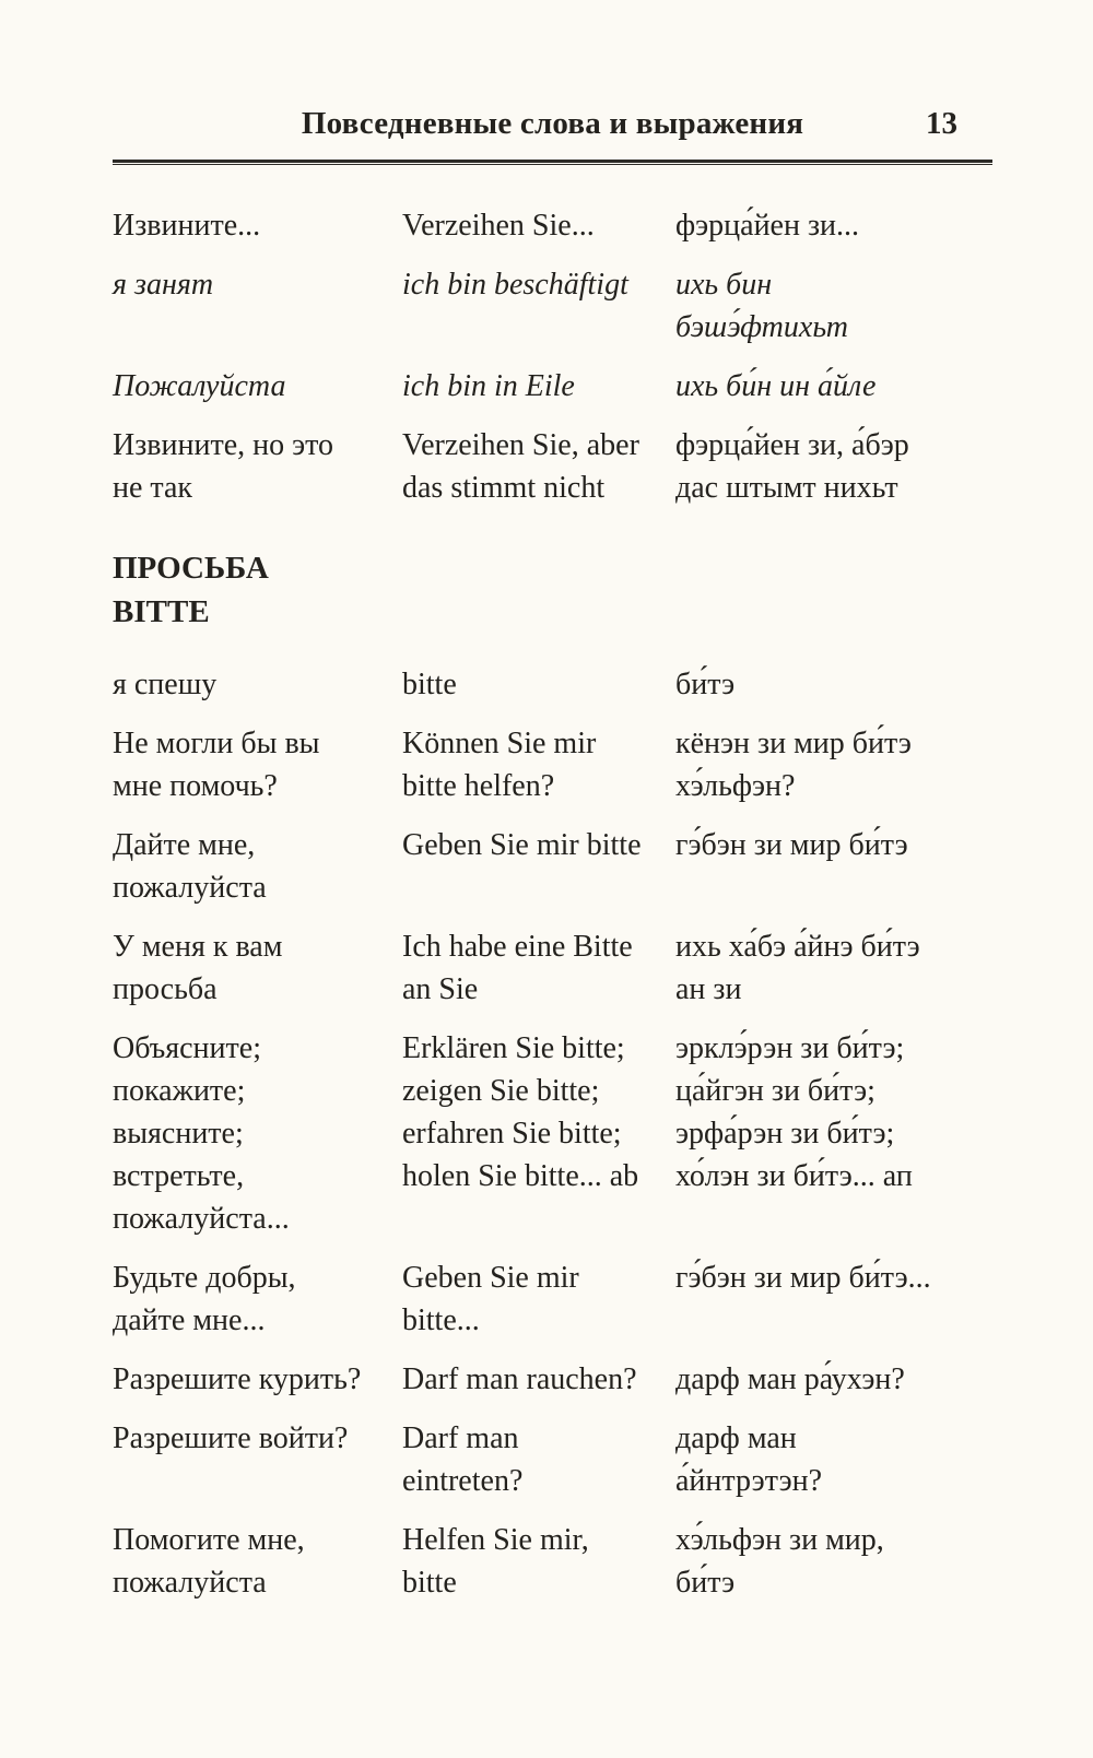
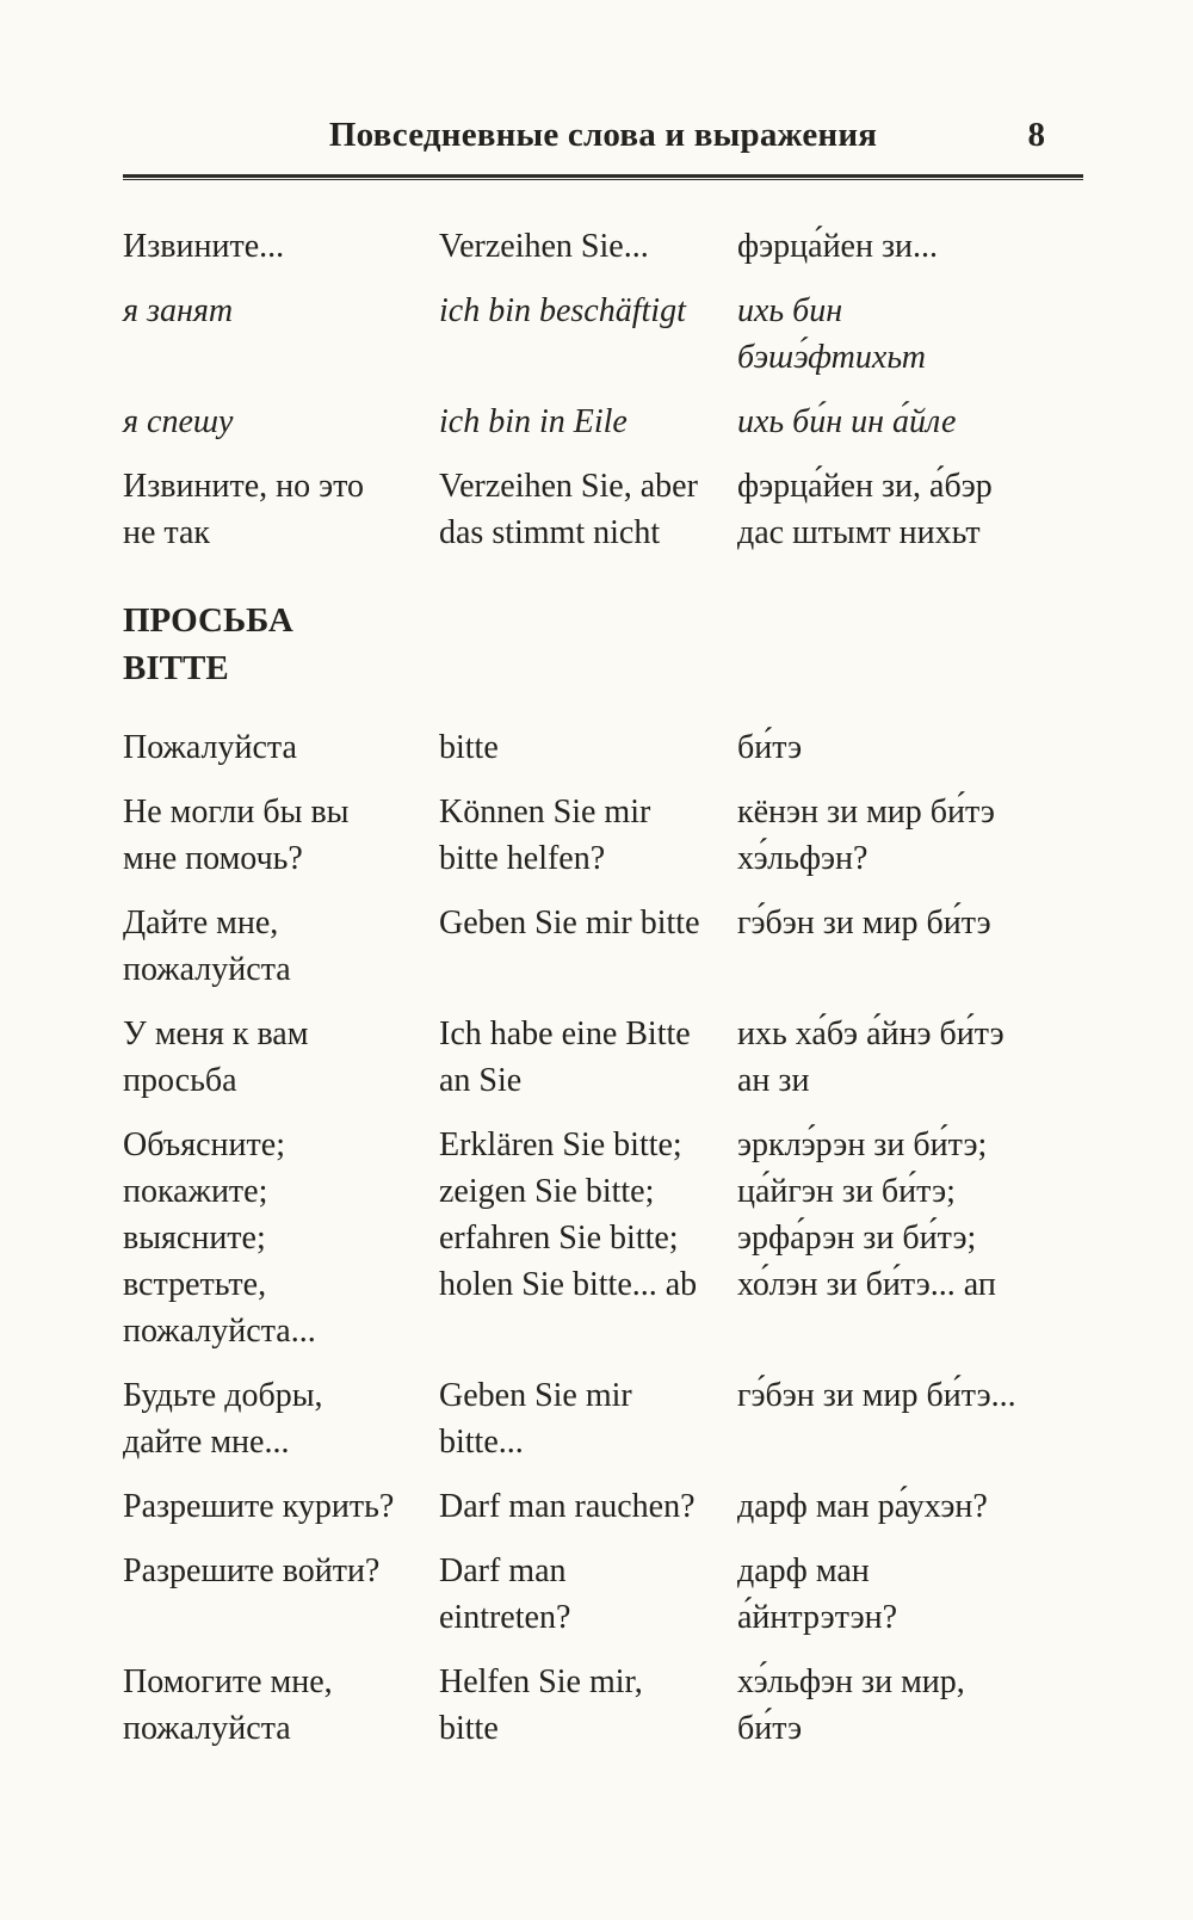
  Повседневные слова и выражения
- 13
+ 8
  Извините...
  Verzeihen Sie...
  фэрца́йен зи...
  я занят
  ich bin beschäftigt
  ихь бин
  бэшэ́фтихьт
- Пожалуйста
+ я спешу
  ich bin in Eile
  ихь би́н ин а́йле
  Извините, но это
  не так
  Verzeihen Sie, aber
  das stimmt nicht
  фэрца́йен зи, а́бэр
  дас штымт нихьт
  ПРОСЬБА
  BITTE
- я спешу
+ Пожалуйста
  bitte
  би́тэ
  Не могли бы вы
  мне помочь?
  Können Sie mir
  bitte helfen?
  кёнэн зи мир би́тэ
  хэ́льфэн?
  Дайте мне,
  пожалуйста
  Geben Sie mir bitte
  гэ́бэн зи мир би́тэ
  У меня к вам
  просьба
  Ich habe eine Bitte
  an Sie
  ихь ха́бэ а́йнэ би́тэ
  ан зи
  Объясните;
  покажите;
  выясните;
  встретьте,
  пожалуйста...
  Erklären Sie bitte;
  zeigen Sie bitte;
  erfahren Sie bitte;
  holen Sie bitte... ab
  эрклэ́рэн зи би́тэ;
  ца́йгэн зи би́тэ;
  эрфа́рэн зи би́тэ;
  хо́лэн зи би́тэ... ап
  Будьте добры,
  дайте мне...
  Geben Sie mir
  bitte...
  гэ́бэн зи мир би́тэ...
  Разрешите курить?
  Darf man rauchen?
  дарф ман ра́ухэн?
  Разрешите войти?
  Darf man
  eintreten?
  дарф ман
  а́йнтрэтэн?
  Помогите мне,
  пожалуйста
  Helfen Sie mir,
  bitte
  хэ́льфэн зи мир,
  би́тэ
